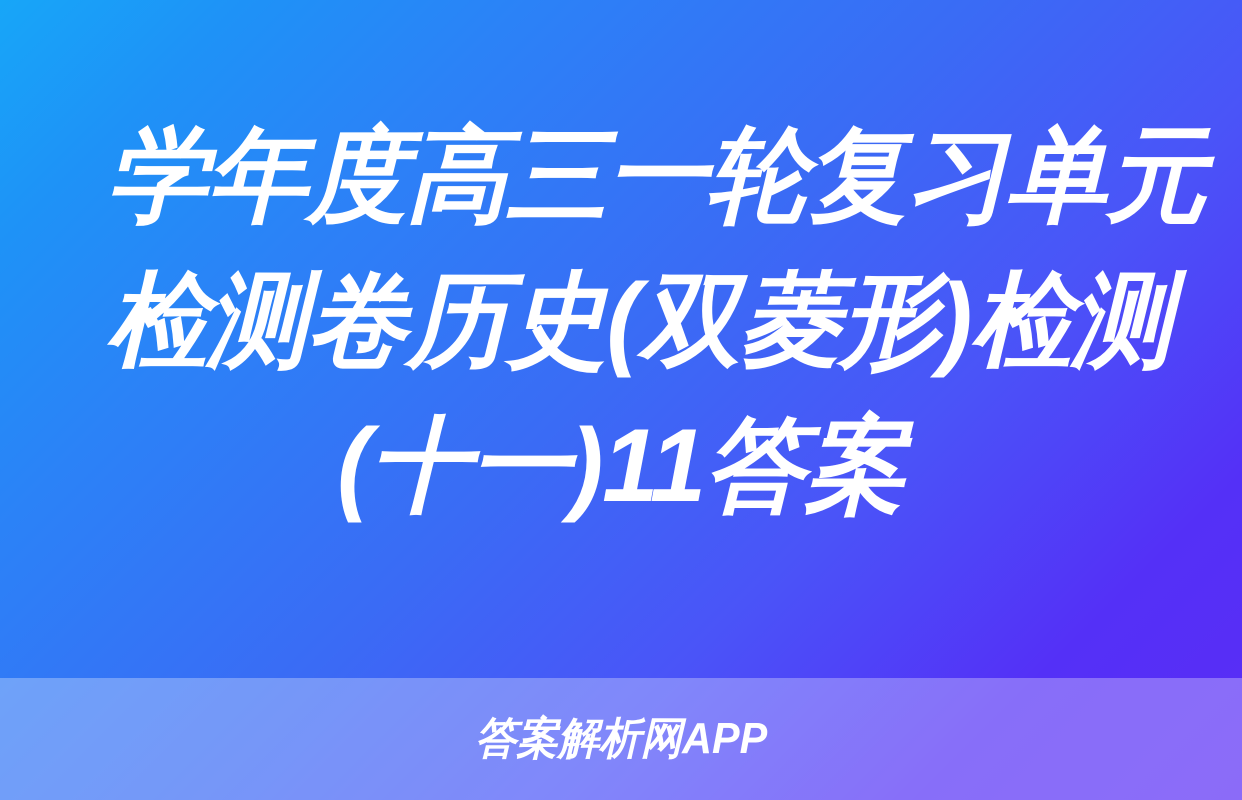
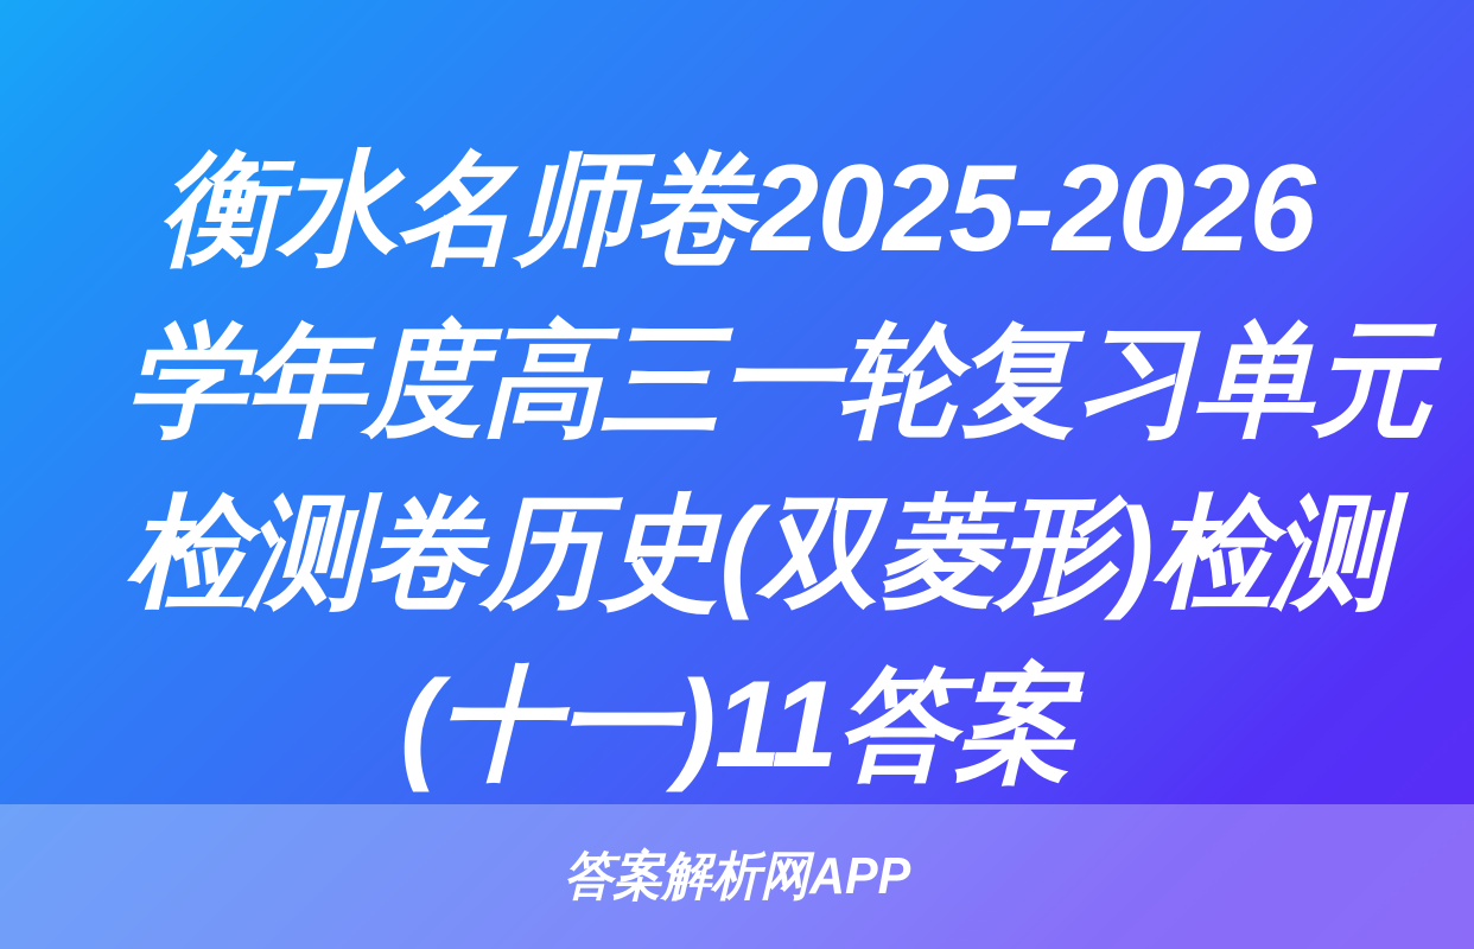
+ 衡水名师卷2025-2026
  学年度高三一轮复习单元
  检测卷历史(双菱形)检测
  (十一)11答案
  答案解析网APP
